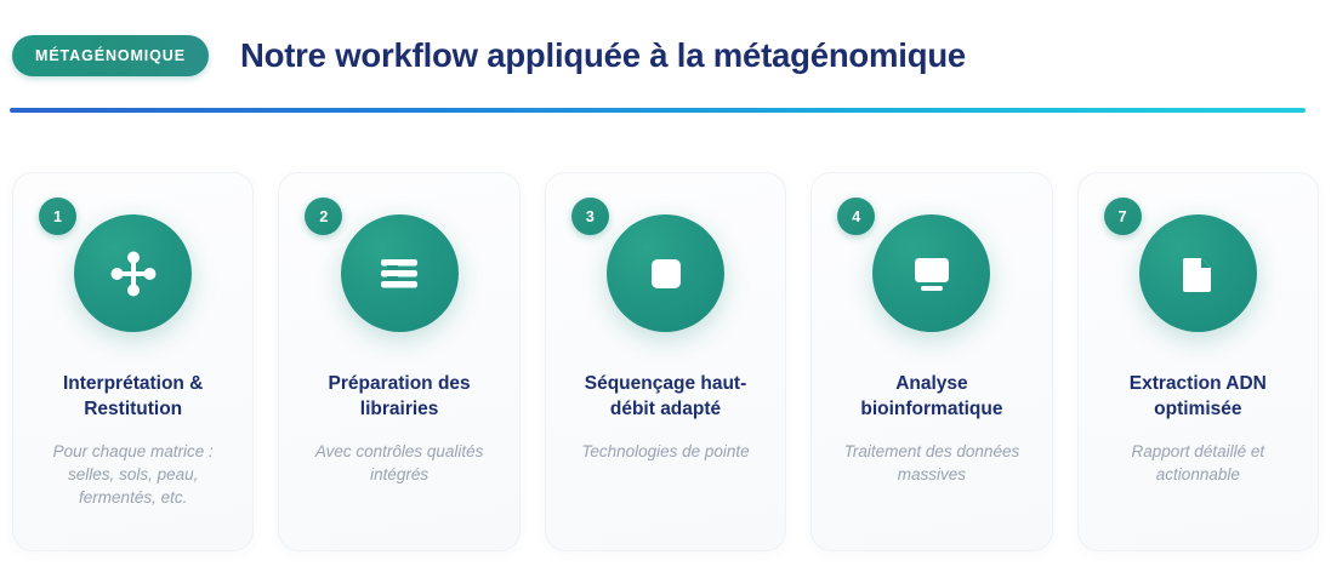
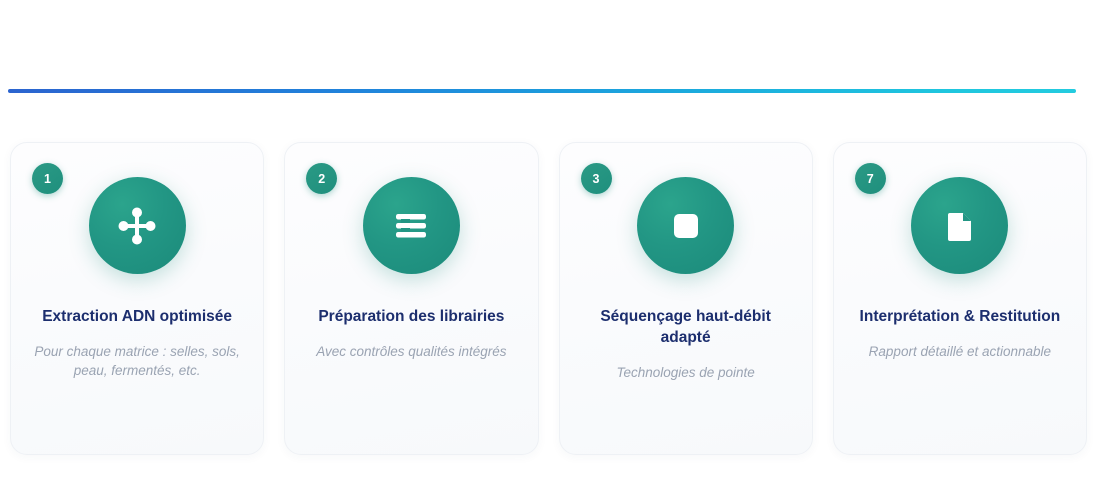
- MÉTAGÉNOMIQUE
- Notre workflow appliquée à la métagénomique
  1
- Interprétation & Restitution
+ Extraction ADN optimisée
  Pour chaque matrice : selles, sols, peau, fermentés, etc.
  2
  Préparation des librairies
  Avec contrôles qualités intégrés
  3
  Séquençage haut-débit adapté
  Technologies de pointe
- 4
- Analyse bioinformatique
- Traitement des données massives
  7
- Extraction ADN optimisée
+ Interprétation & Restitution
  Rapport détaillé et actionnable
